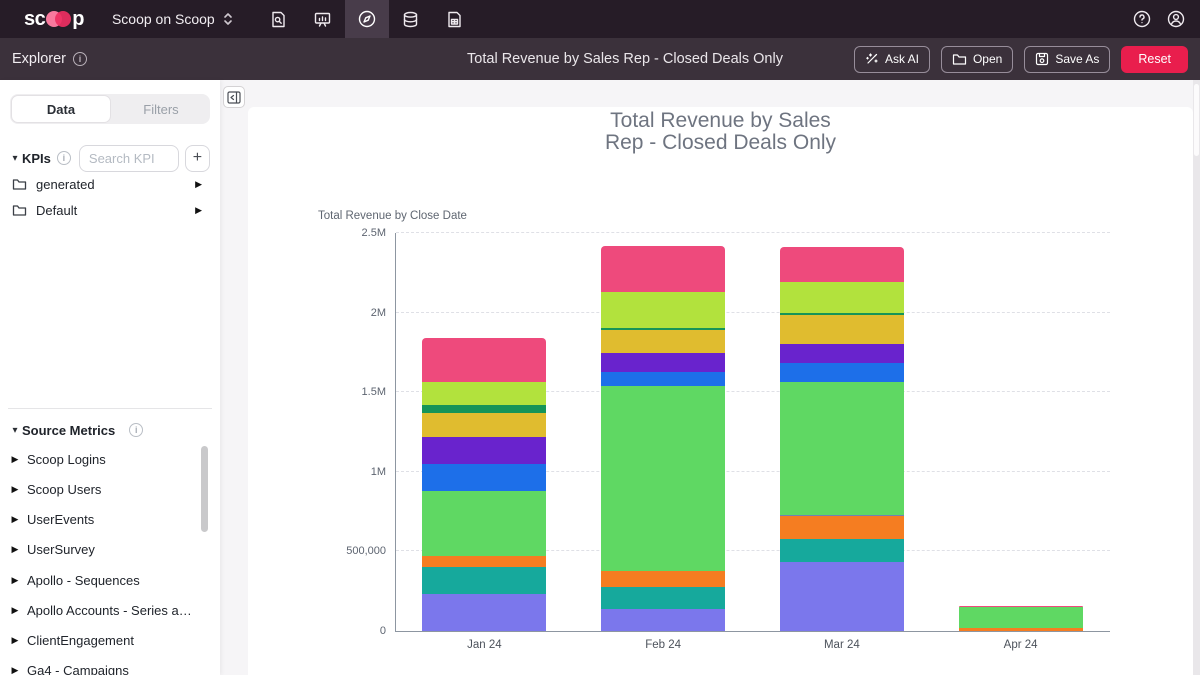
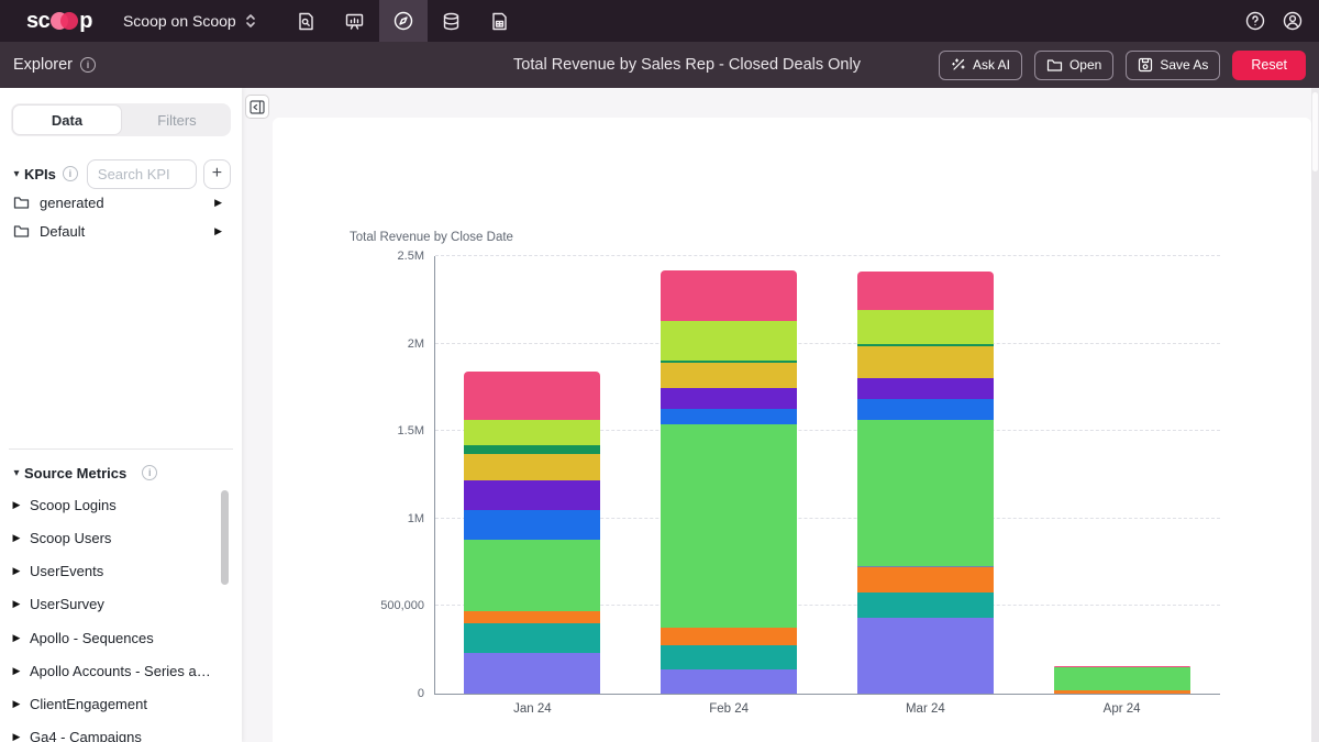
  sc
  p
  Scoop on Scoop
  Explorer
  i
  Total Revenue by Sales Rep - Closed Deals Only
  Ask AI
  Open
  Save As
  Reset
  Data
  Filters
  ▾
  KPIs
  i
  Search KPI
  +
  generated
  ▶
  Default
  ▶
  ▾
  Source Metrics
  i
  ▶
  Scoop Logins
  ▶
  Scoop Users
  ▶
  UserEvents
  ▶
  UserSurvey
  ▶
  Apollo - Sequences
  ▶
  Apollo Accounts - Series a,
  ▶
  ClientEngagement
  ▶
  Ga4 - Campaigns
- Total Revenue by Sales
- Rep - Closed Deals Only
  Total Revenue by Close Date
  0
  500,000
  1M
  1.5M
  2M
  2.5M
  Jan 24
  Feb 24
  Mar 24
  Apr 24
